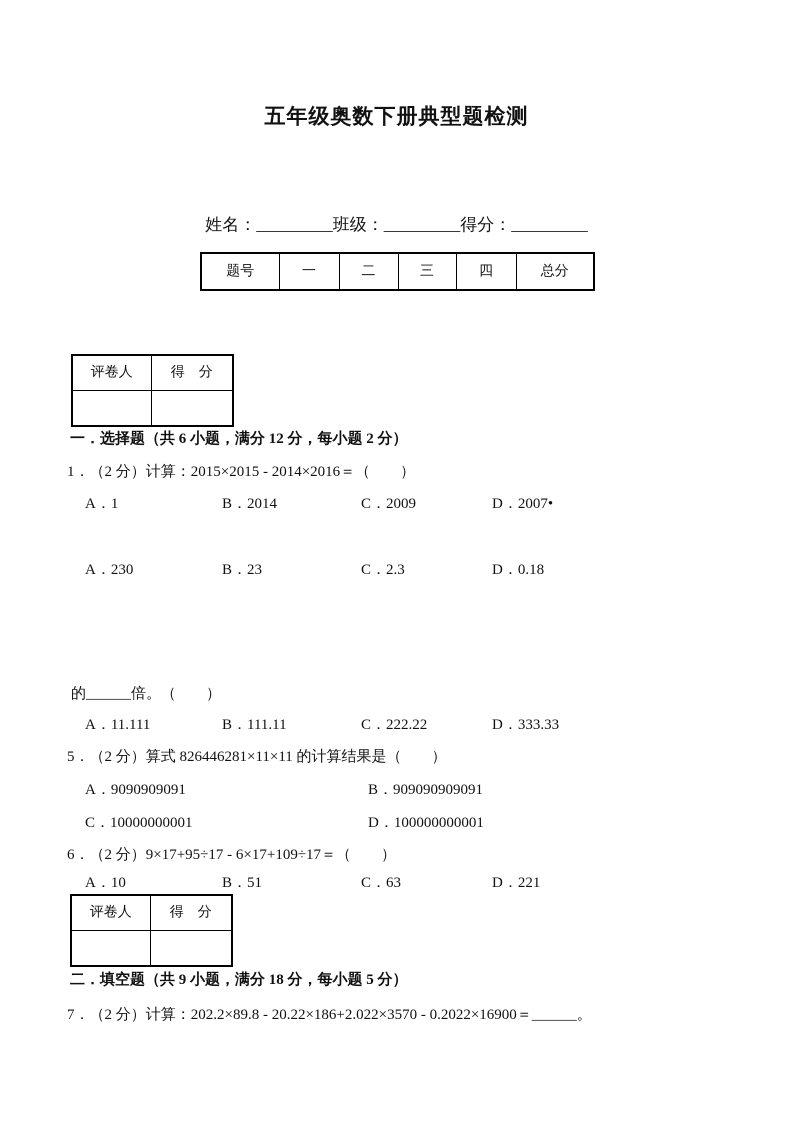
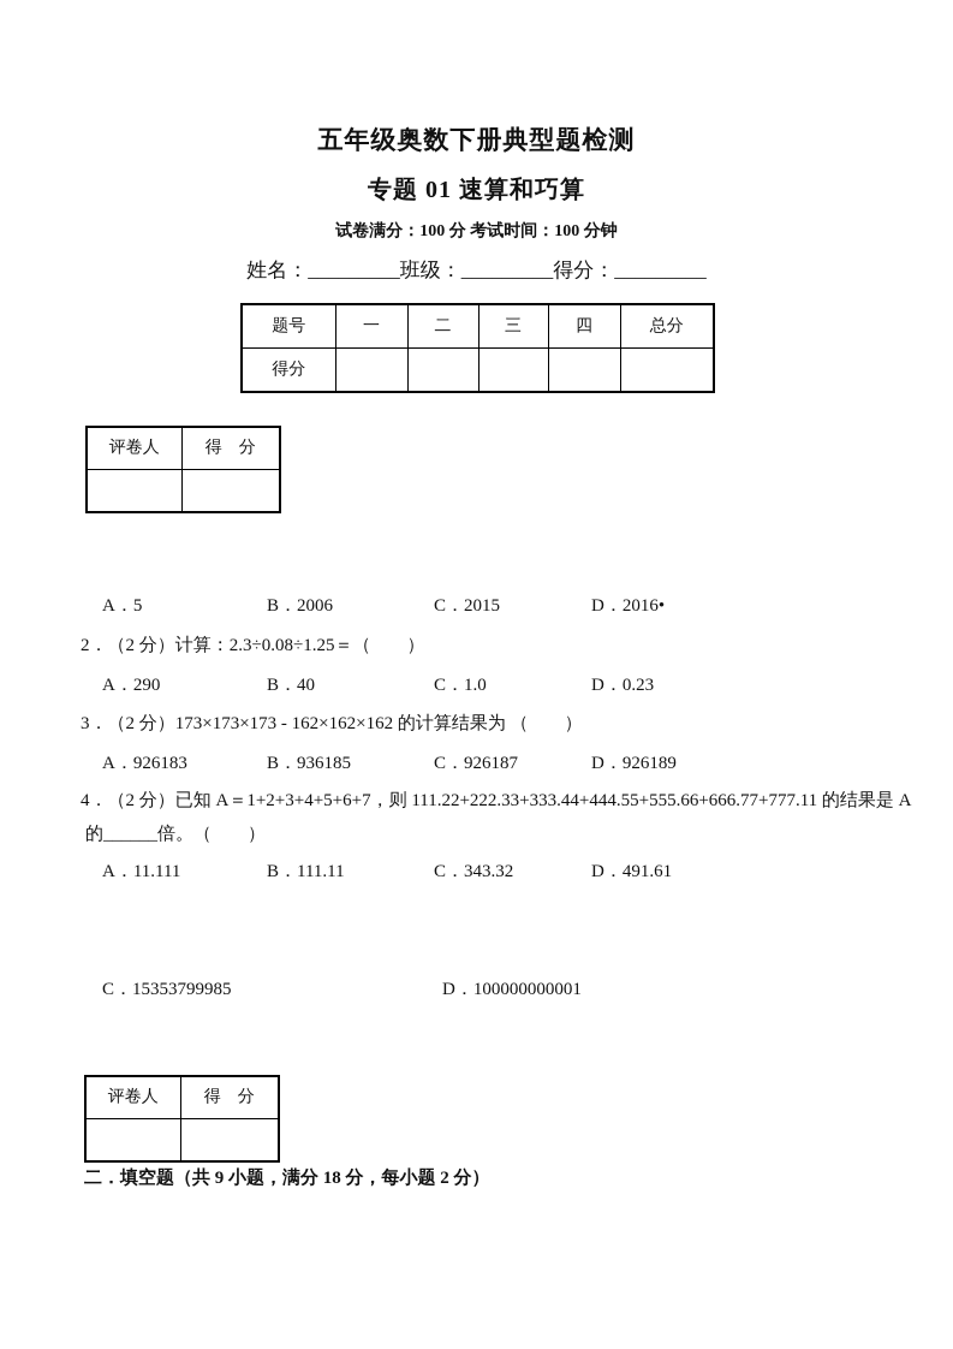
  五年级奥数下册典型题检测
+ 专题 01 速算和巧算
+ 试卷满分：100 分 考试时间：100 分钟
  姓名：_________班级：_________得分：_________
  题号	一	二	三	四	总分
+ 得分
  评卷人	得 分
- 一．选择题（共 6 小题，满分 12 分，每小题 2 分）
- 1．（2 分）计算：2015×2015 - 2014×2016＝（ ）
- A．1
+ A．5
- B．2014
+ B．2006
- C．2009
+ C．2015
- D．2007•
+ D．2016•
+ 2．（2 分）计算：2.3÷0.08÷1.25＝（ ）
- A．230
+ A．290
- B．23
+ B．40
- C．2.3
+ C．1.0
- D．0.18
+ D．0.23
+ 3．（2 分）173×173×173 - 162×162×162 的计算结果为 （ ）
+ A．926183
+ B．936185
+ C．926187
+ D．926189
+ 4．（2 分）已知 A＝1+2+3+4+5+6+7，则 111.22+222.33+333.44+444.55+555.66+666.77+777.11 的结果是 A
  的______倍。（ ）
  A．11.111
  B．111.11
- C．222.22
+ C．343.32
- D．333.33
+ D．491.61
- 5．（2 分）算式 826446281×11×11 的计算结果是（ ）
- A．9090909091
- B．909090909091
- C．10000000001
+ C．15353799985
  D．100000000001
- 6．（2 分）9×17+95÷17 - 6×17+109÷17＝（ ）
- A．10
- B．51
- C．63
- D．221
  评卷人	得 分
- 二．填空题（共 9 小题，满分 18 分，每小题 5 分）
+ 二．填空题（共 9 小题，满分 18 分，每小题 2 分）
- 7．（2 分）计算：202.2×89.8 - 20.22×186+2.022×3570 - 0.2022×16900＝______。
